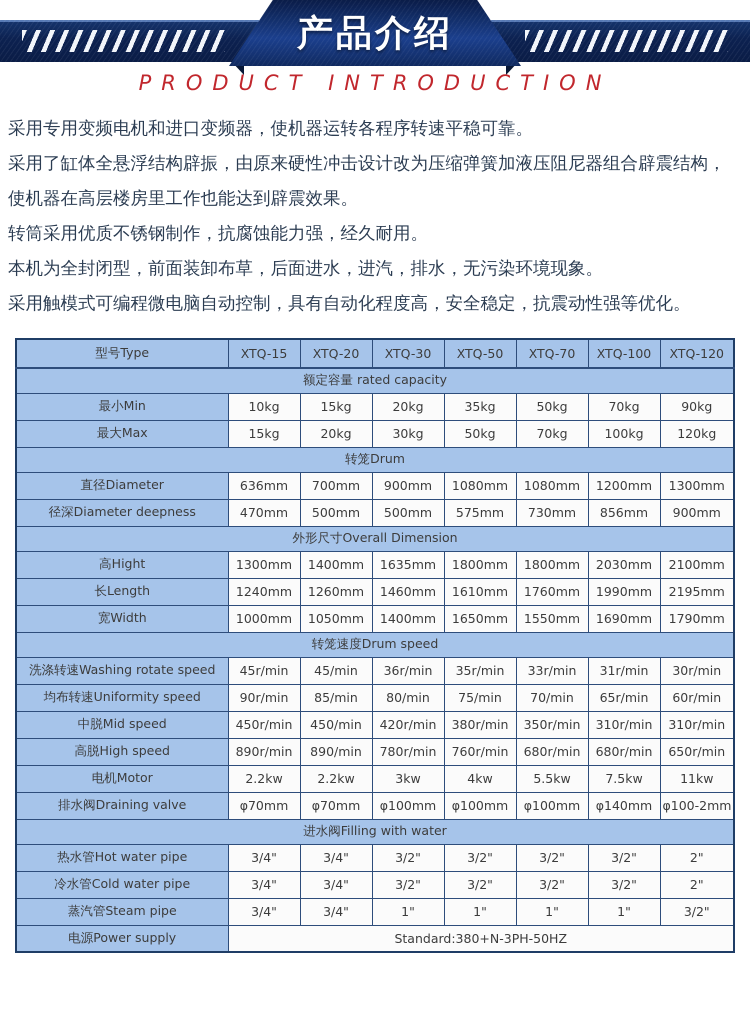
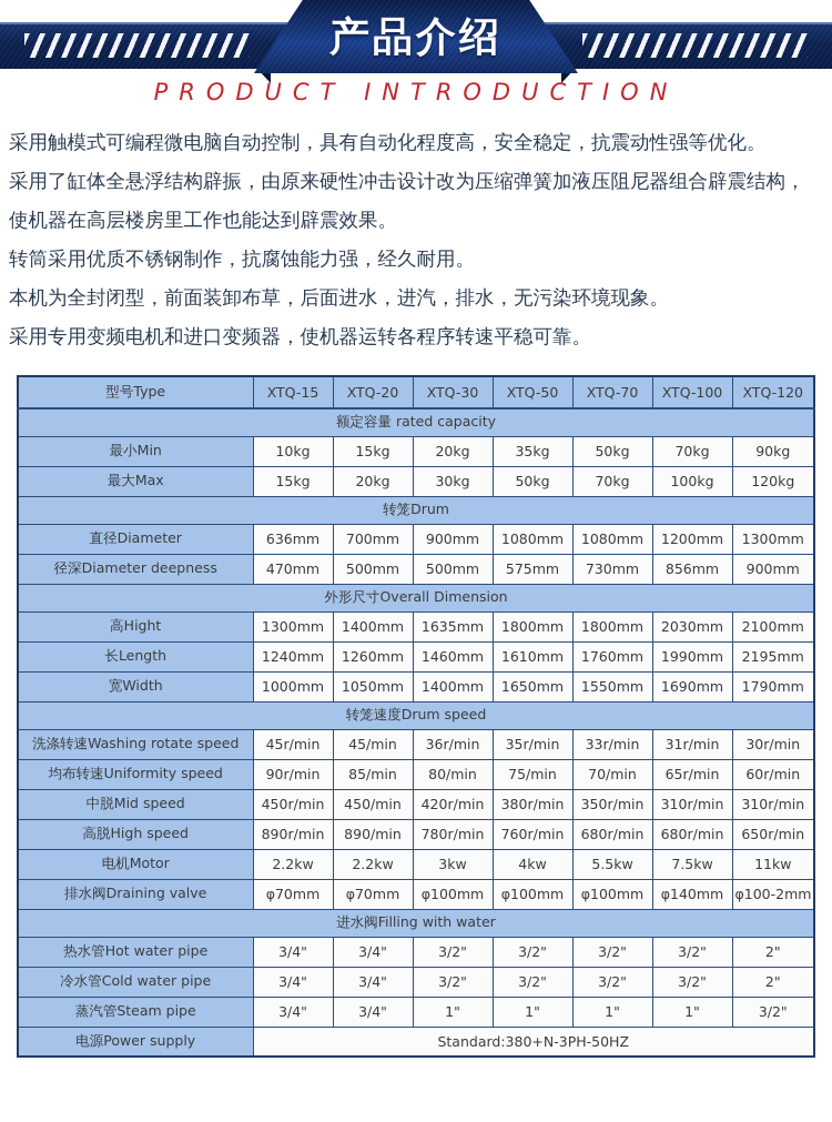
  产品介绍
  PRODUCT INTRODUCTION
- 采用专用变频电机和进口变频器，使机器运转各程序转速平稳可靠。
+ 采用触模式可编程微电脑自动控制，具有自动化程度高，安全稳定，抗震动性强等优化。
  采用了缸体全悬浮结构辟振，由原来硬性冲击设计改为压缩弹簧加液压阻尼器组合辟震结构，使机器在高层楼房里工作也能达到辟震效果。
  转筒采用优质不锈钢制作，抗腐蚀能力强，经久耐用。
  本机为全封闭型，前面装卸布草，后面进水，进汽，排水，无污染环境现象。
- 采用触模式可编程微电脑自动控制，具有自动化程度高，安全稳定，抗震动性强等优化。
+ 采用专用变频电机和进口变频器，使机器运转各程序转速平稳可靠。
  型号Type	XTQ-15	XTQ-20	XTQ-30	XTQ-50	XTQ-70	XTQ-100	XTQ-120
  额定容量 rated capacity
  最小Min	10kg	15kg	20kg	35kg	50kg	70kg	90kg
  最大Max	15kg	20kg	30kg	50kg	70kg	100kg	120kg
  转笼Drum
  直径Diameter	636mm	700mm	900mm	1080mm	1080mm	1200mm	1300mm
  径深Diameter deepness	470mm	500mm	500mm	575mm	730mm	856mm	900mm
  外形尺寸Overall Dimension
  高Hight	1300mm	1400mm	1635mm	1800mm	1800mm	2030mm	2100mm
  长Length	1240mm	1260mm	1460mm	1610mm	1760mm	1990mm	2195mm
  宽Width	1000mm	1050mm	1400mm	1650mm	1550mm	1690mm	1790mm
  转笼速度Drum speed
  洗涤转速Washing rotate speed	45r/min	45/min	36r/min	35r/min	33r/min	31r/min	30r/min
  均布转速Uniformity speed	90r/min	85/min	80/min	75/min	70/min	65r/min	60r/min
  中脱Mid speed	450r/min	450/min	420r/min	380r/min	350r/min	310r/min	310r/min
  高脱High speed	890r/min	890/min	780r/min	760r/min	680r/min	680r/min	650r/min
  电机Motor	2.2kw	2.2kw	3kw	4kw	5.5kw	7.5kw	11kw
  排水阀Draining valve	φ70mm	φ70mm	φ100mm	φ100mm	φ100mm	φ140mm	φ100-2mm
  进水阀Filling with water
  热水管Hot water pipe	3/4"	3/4"	3/2"	3/2"	3/2"	3/2"	2"
  冷水管Cold water pipe	3/4"	3/4"	3/2"	3/2"	3/2"	3/2"	2"
  蒸汽管Steam pipe	3/4"	3/4"	1"	1"	1"	1"	3/2"
  电源Power supply	Standard:380+N-3PH-50HZ
